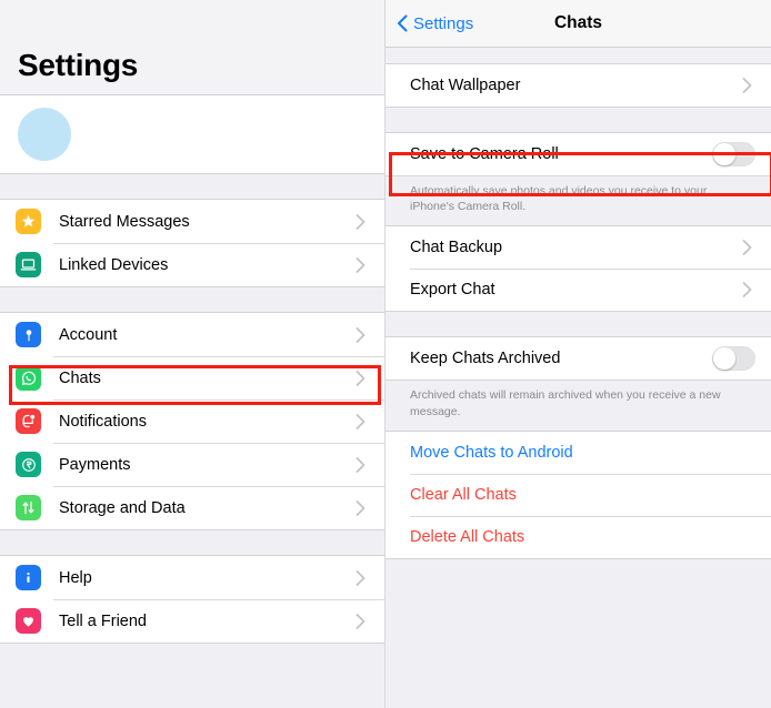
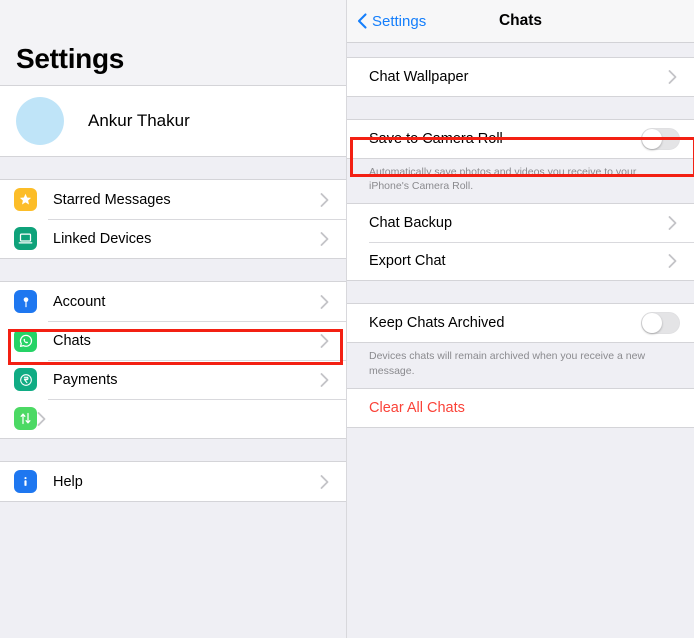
  Settings
+ Ankur Thakur
  Starred Messages
  Linked Devices
  Account
  Chats
- Notifications
  Payments
- Storage and Data
  Help
- Tell a Friend
  Settings
  Chats
  Chat Wallpaper
  Save to Camera Roll
  Automatically save photos and videos you receive to your iPhone's Camera Roll.
  Chat Backup
  Export Chat
  Keep Chats Archived
- Archived chats will remain archived when you receive a new message.
+ Devices chats will remain archived when you receive a new message.
- Move Chats to Android
  Clear All Chats
- Delete All Chats
